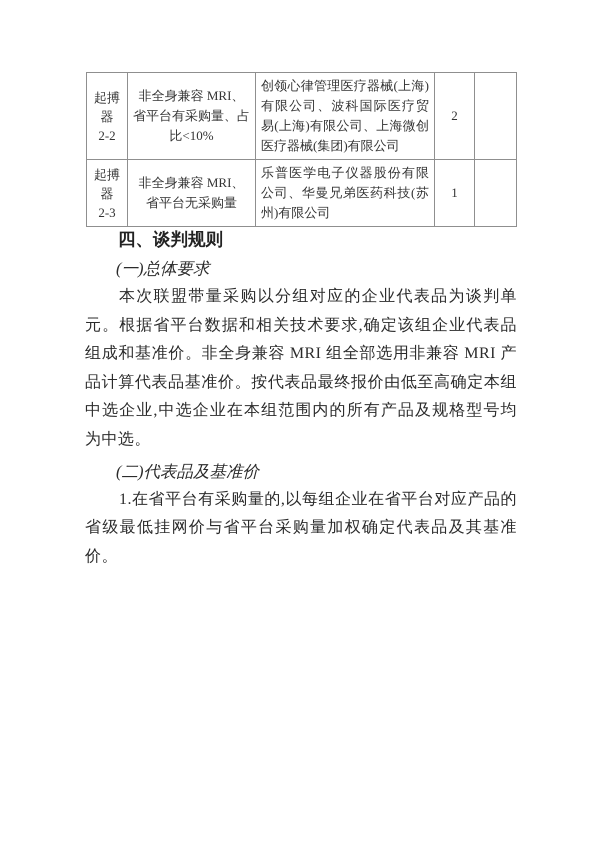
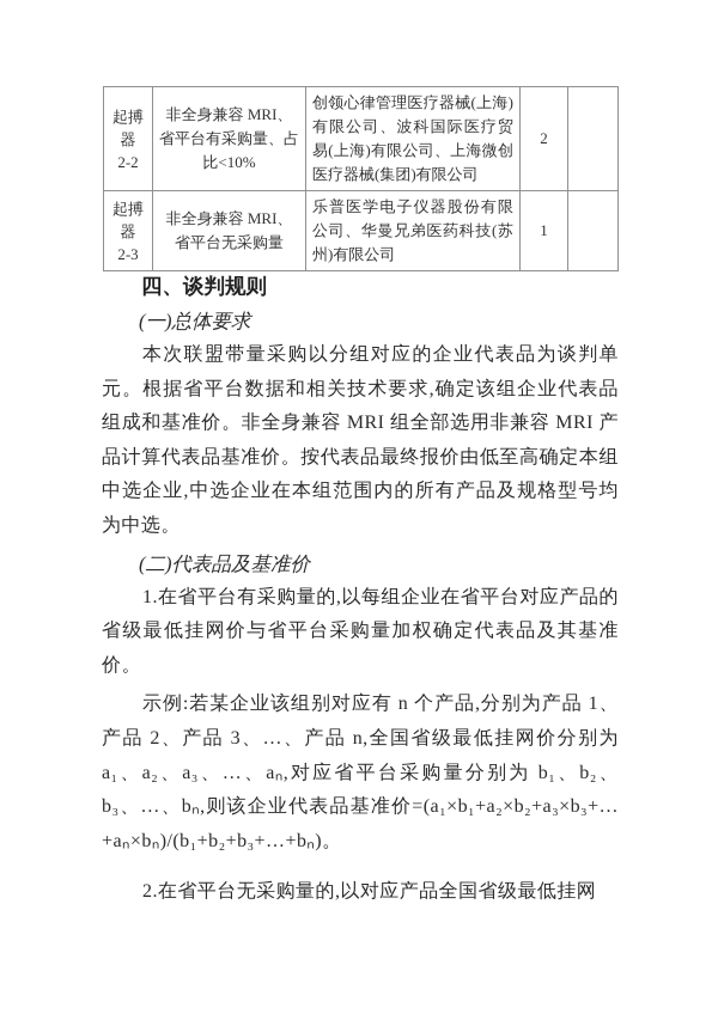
  起搏器 2-2	非全身兼容 MRI、省平台有采购量、占比<10%	创领心律管理医疗器械(上海)有限公司、波科国际医疗贸易(上海)有限公司、上海微创医疗器械(集团)有限公司	2
  起搏器 2-3	非全身兼容 MRI、省平台无采购量	乐普医学电子仪器股份有限公司、华曼兄弟医药科技(苏州)有限公司	1
  四、谈判规则
  (一)总体要求
  本次联盟带量采购以分组对应的企业代表品为谈判单元。根据省平台数据和相关技术要求,确定该组企业代表品组成和基准价。非全身兼容 MRI 组全部选用非兼容 MRI 产品计算代表品基准价。按代表品最终报价由低至高确定本组中选企业,中选企业在本组范围内的所有产品及规格型号均为中选。
  (二)代表品及基准价
  1.在省平台有采购量的,以每组企业在省平台对应产品的省级最低挂网价与省平台采购量加权确定代表品及其基准价。
+ 示例:若某企业该组别对应有 n 个产品,分别为产品 1、产品 2、产品 3、…、产品 n,全国省级最低挂网价分别为 a₁、a₂、a₃、…、aₙ,对应省平台采购量分别为 b₁、b₂、b₃、…、bₙ,则该企业代表品基准价=(a₁×b₁+a₂×b₂+a₃×b₃+…+aₙ×bₙ)/(b₁+b₂+b₃+…+bₙ)。
+ 2.在省平台无采购量的,以对应产品全国省级最低挂网
